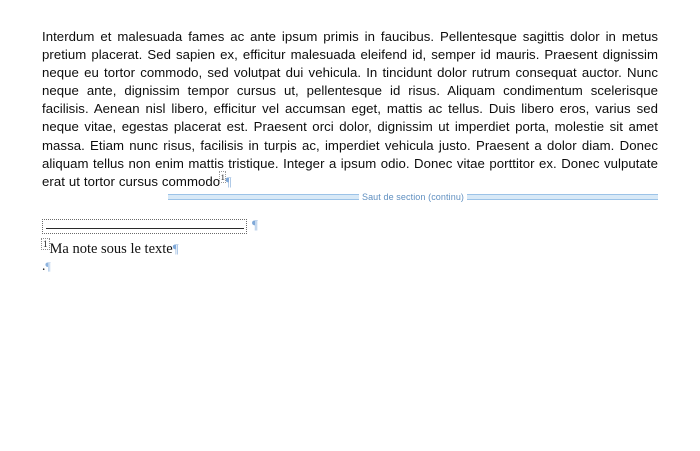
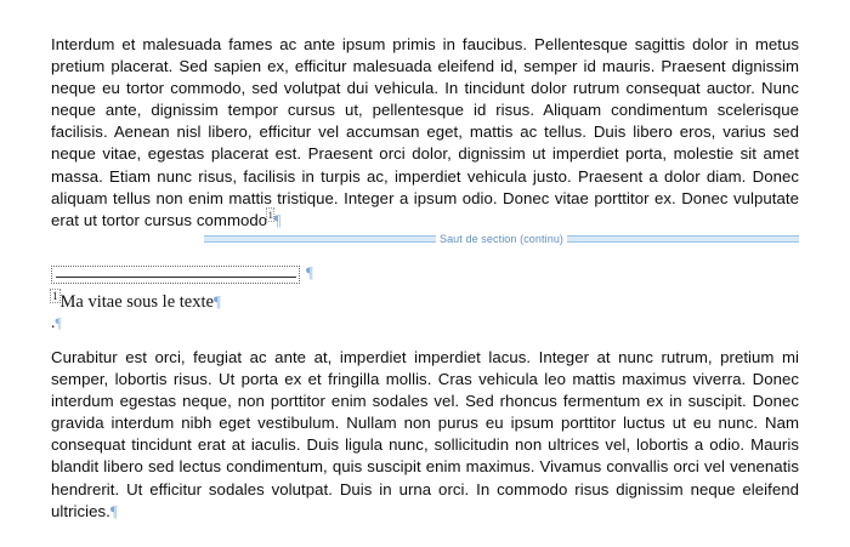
  Interdum et malesuada fames ac ante ipsum primis in faucibus. Pellentesque sagittis dolor in metus pretium placerat. Sed sapien ex, efficitur malesuada eleifend id, semper id mauris. Praesent dignissim neque eu tortor commodo, sed volutpat dui vehicula. In tincidunt dolor rutrum consequat auctor. Nunc neque ante, dignissim tempor cursus ut, pellentesque id risus. Aliquam condimentum scelerisque facilisis. Aenean nisl libero, efficitur vel accumsan eget, mattis ac tellus. Duis libero eros, varius sed neque vitae, egestas placerat est. Praesent orci dolor, dignissim ut imperdiet porta, molestie sit amet massa. Etiam nunc risus, facilisis in turpis ac, imperdiet vehicula justo. Praesent a dolor diam. Donec aliquam tellus non enim mattis tristique. Integer a ipsum odio. Donec vitae porttitor ex. Donec vulputate erat ut tortor cursus commodo1¶
  Saut de section (continu)
  ¶
- 1 Ma note sous le texte¶
+ 1 Ma vitae sous le texte¶
  .¶
+ Curabitur est orci, feugiat ac ante at, imperdiet imperdiet lacus. Integer at nunc rutrum, pretium mi semper, lobortis risus. Ut porta ex et fringilla mollis. Cras vehicula leo mattis maximus viverra. Donec interdum egestas neque, non porttitor enim sodales vel. Sed rhoncus fermentum ex in suscipit. Donec gravida interdum nibh eget vestibulum. Nullam non purus eu ipsum porttitor luctus ut eu nunc. Nam consequat tincidunt erat at iaculis. Duis ligula nunc, sollicitudin non ultrices vel, lobortis a odio. Mauris blandit libero sed lectus condimentum, quis suscipit enim maximus. Vivamus convallis orci vel venenatis hendrerit. Ut efficitur sodales volutpat. Duis in urna orci. In commodo risus dignissim neque eleifend ultricies.¶
